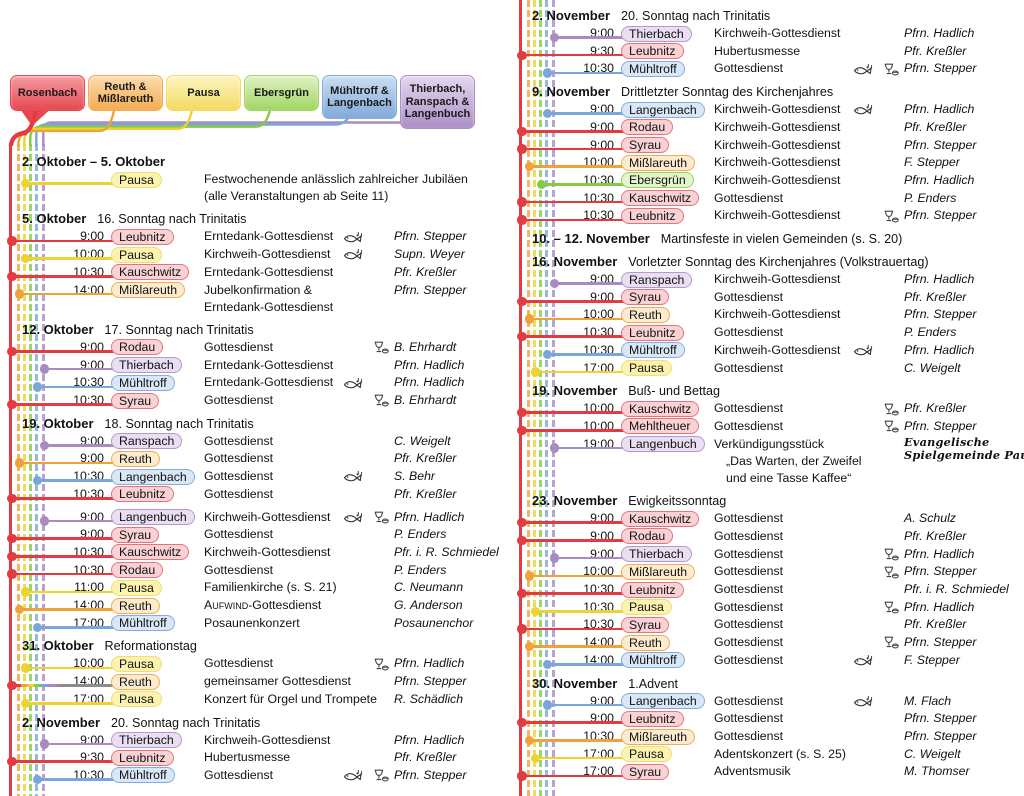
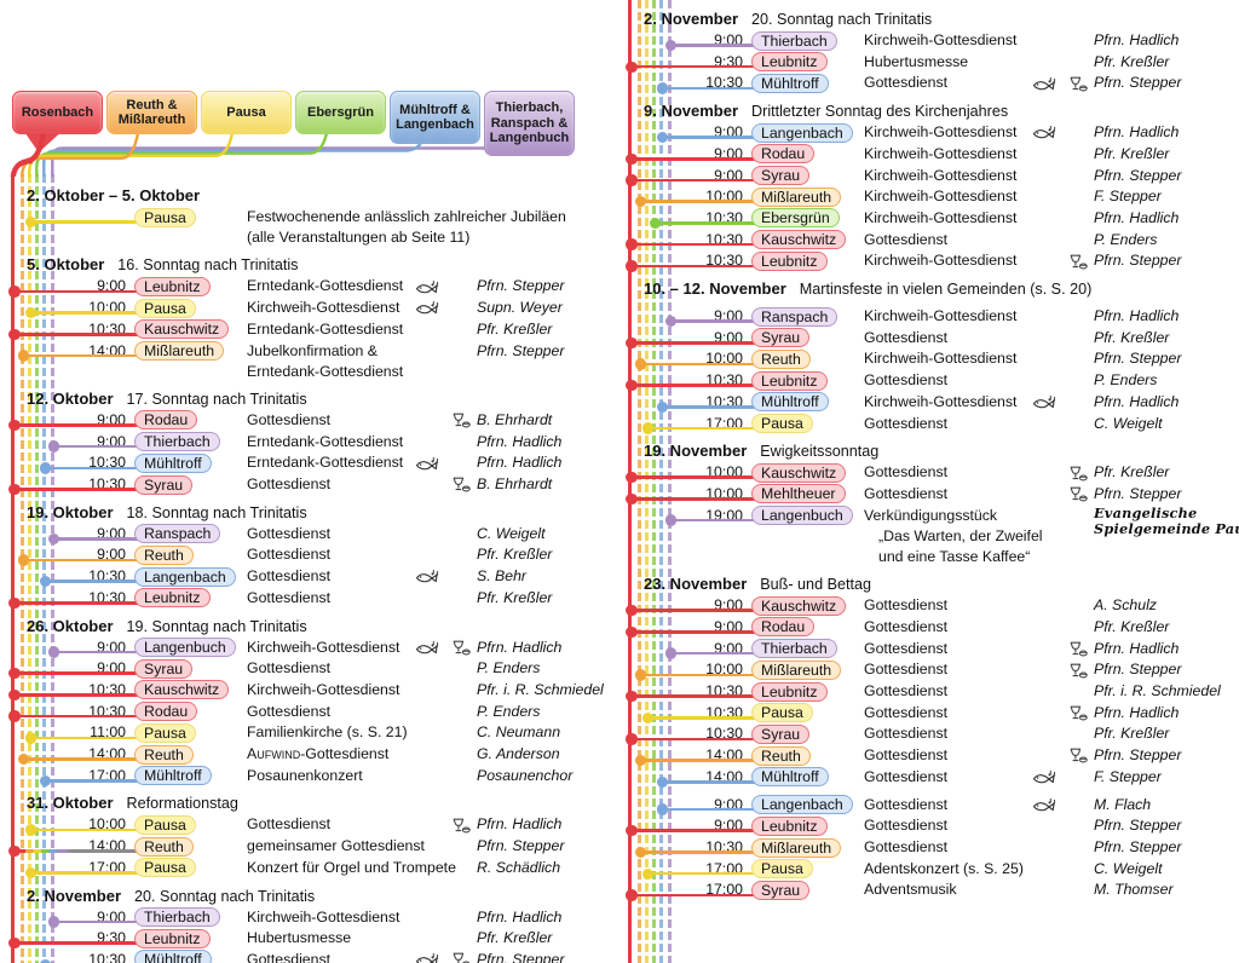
  Rosenbach
  Reuth &
  Mißlareuth
  Pausa
  Ebersgrün
  Mühltroff &
  Langenbach
  Thierbach,
  Ranspach &
  Langenbuch
  2. Oktober – 5. Oktober
  Pausa
  Festwochenende anlässicher Jubiläen
  (alle Veranstaltungen ab Seite 11)
  5. Oktober 16. Sonntag nach Trinitatis
  9:00
  Leubnitz
  Erntedank-Gottesdienst
  Pfrn. Stepper
  10:00
  Pausa
  Kirchweih-Gottesdienst
  Supn. Weyer
  10:30
  Kauschwitz
  Erntedank-Gottesdienst
  Pfr. Kreßler
  14:00
  Mißlareuth
  Jubelkonfirmation &
  Erntedank-Gottesdienst
  Pfrn. Stepper
  12. Oktober 17. Sonntag nach Trinitatis
  9:00
  Rodau
  Gottesdienst
  B. Ehrhardt
  9:00
  Thierbach
  Erntedank-Gottesdienst
  Pfrn. Hadlich
  10:30
  Mühltroff
  Erntedank-Gottesdienst
  Pfrn. Hadlich
  10:30
  Syrau
  Gottesdienst
  B. Ehrhardt
  19. Oktober 18. Sonntag nach Trinitatis
  9:00
  Ranspach
  Gottesdienst
  C. Weigelt
  9:00
  Reuth
  Gottesdienst
  Pfr. Kreßler
  10:30
  Langenbach
  Gottesdienst
  S. Behr
  10:30
  Leubnitz
  Gottesdienst
  Pfr. Kreßler
+ 26. Oktober 19. Sonntag nach Trinitatis
  9:00
  Langenbuch
  Kirchweih-Gottesdienst
  Pfrn. Hadlich
  9:00
  Syrau
  Gottesdienst
  P. Enders
  10:30
  Kauschwitz
  Kirchweih-Gottesdienst
  Pfr. i. R. Schmiedel
  10:30
  Rodau
  Gottesdienst
  P. Enders
  11:00
  Pausa
  Familienkirche (s. S. 21
  C. Neumann
  14:00
  Reuth
  Aufwind-Gottesdienst
  G. Anderson
  17:00
  Mühltroff
  Posaunenkonzert
  Posaunenchor
  31. Oktober Reformationstag
  10:00
  Pausa
  Gottesdienst
  Pfrn. Hadlich
  14:00
  Reuth
  gemeinsamer Gottesdie
  Pfrn. Stepper
  17:00
  Pausa
  Konzert für Orgel und Tr
  R. Schädlich
  2. November 20. Sonntag nach Trinitatis
  9:00
  Thierbach
  Kirchweih-Gottesdienst
  Pfrn. Hadlich
  9:30
  Leubnitz
  Hubertusmesse
  Pfr. Kreßler
  10:30
  Mühltroff
  Gottesdienst
  Pfrn. Stepper
  2. November 20. Sonntag nach Trinitatis
  9:00
  Thierbach
  Kirchweih-Gottesdienst
  Pfrn. Hadlich
  9:30
  Leubnitz
  Hubertusmesse
  Pfr. Kreßler
  10:30
  Mühltroff
  Gottesdienst
  Pfrn. Stepper
  9. November Drittletzter Sonntag des Kirchenjahres
  9:00
  Langenbach
  Kirchweih-Gottesdienst
  Pfrn. Hadlich
  9:00
  Rodau
  Kirchweih-Gottesdienst
  Pfr. Kreßler
  9:00
  Syrau
  Kirchweih-Gottesdienst
  Pfrn. Stepper
  10:00
  Mißlareuth
  Kirchweih-Gottesdienst
  F. Stepper
  10:30
  Ebersgrün
  Kirchweih-Gottesdienst
  Pfrn. Hadlich
  10:30
  Kauschwitz
  Gottesdienst
  P. Enders
  10:30
  Leubnitz
  Kirchweih-Gottesdienst
  Pfrn. Stepper
  10. – 12. November Martinsfeste in vielen Gemeinden (s. S. 20)
- 16. November Vorletzter Sonntag des Kirchenjahres (Volkstrauertag)
  9:00
  Ranspach
  Kirchweih-Gottesdienst
  Pfrn. Hadlich
  9:00
  Syrau
  Gottesdienst
  Pfr. Kreßler
  10:00
  Reuth
  Kirchweih-Gottesdienst
  Pfrn. Stepper
  10:30
  Leubnitz
  Gottesdienst
  P. Enders
  10:30
  Mühltroff
  Kirchweih-Gottesdienst
  Pfrn. Hadlich
  17:00
  Pausa
  Gottesdienst
  C. Weigelt
- 19. November Buß- und Bettag
+ 19. November Ewigkeitssonntag
  10:00
  Kauschwitz
  Gottesdienst
  Pfr. Kreßler
  10:00
  Mehltheuer
  Gottesdienst
  Pfrn. Stepper
  19:00
  Langenbuch
  Verkündigungsstück
  „Das Warten, der Zweifel
  und eine Tasse Kaffee“
  Evangelische
  Spielgemeinde Pa
- 23. November Ewigkeitssonntag
+ 23. November Buß- und Bettag
  9:00
  Kauschwitz
  Gottesdienst
  A. Schulz
  9:00
  Rodau
  Gottesdienst
  Pfr. Kreßler
  9:00
  Thierbach
  Gottesdienst
  Pfrn. Hadlich
  10:00
  Mißlareuth
  Gottesdienst
  Pfrn. Stepper
  10:30
  Leubnitz
  Gottesdienst
  Pfr. i. R. Schmiedel
  10:30
  Pausa
  Gottesdienst
  Pfrn. Hadlich
  10:30
  Syrau
  Gottesdienst
  Pfr. Kreßler
  14:00
  Reuth
  Gottesdienst
  Pfrn. Stepper
  14:00
  Mühltroff
  Gottesdienst
  F. Stepper
- 30. November 1.Advent
  9:00
  Langenbach
  Gottesdienst
  M. Flach
  9:00
  Leubnitz
  Gottesdienst
  Pfrn. Stepper
  10:30
  Mißlareuth
  Gottesdienst
  Pfrn. Stepper
  17:00
  Pausa
  Adentskonzert (s. S. 25)
  C. Weigelt
  17:00
  Syrau
  Adventsmusik
  M. Thomser
